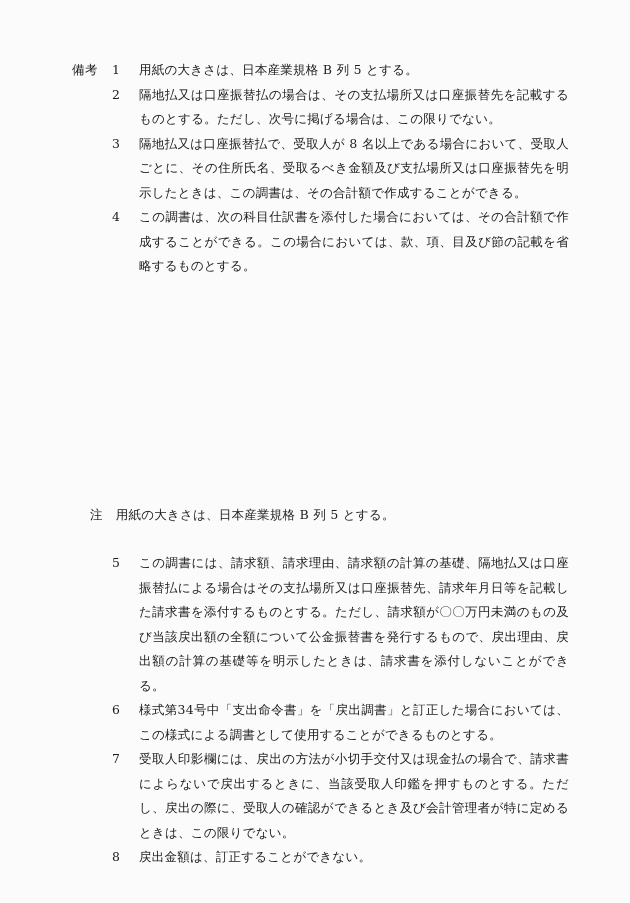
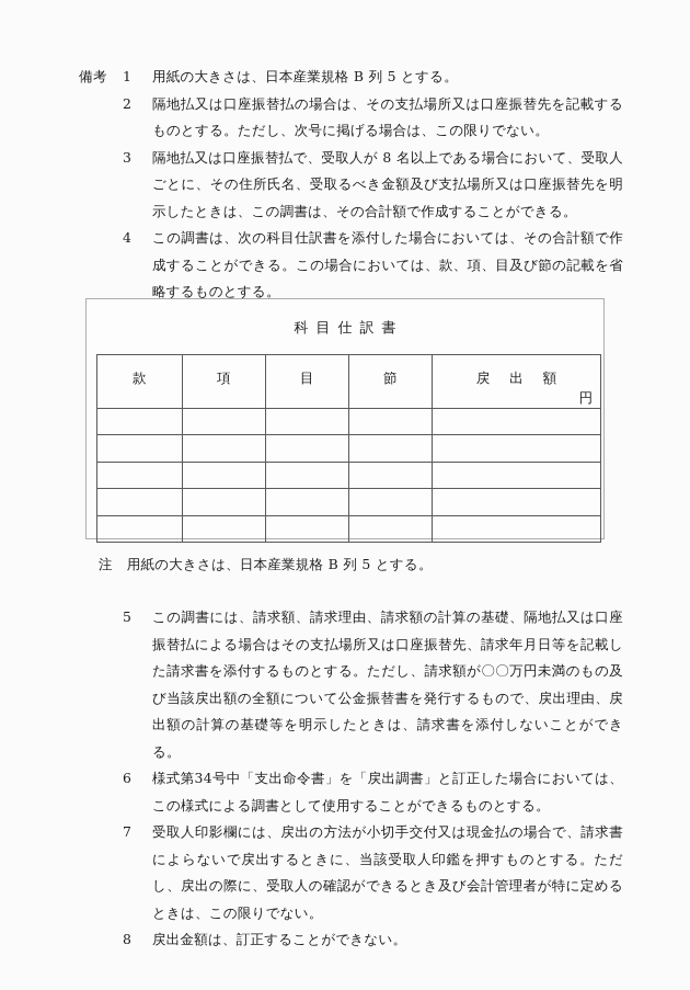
  備考
  1
  用紙の大きさは、日本産業規格 B 列 5 とする。
  2
  隔地払又は口座振替払の場合は、その支払場所又は口座振替先を記載するものとする。ただし、次号に掲げる場合は、この限りでない。
  3
  隔地払又は口座振替払で、受取人が 8 名以上である場合において、受取人ごとに、その住所氏名、受取るべき金額及び支払場所又は口座振替先を明示したときは、この調書は、その合計額で作成することができる。
  4
  この調書は、次の科目仕訳書を添付した場合においては、その合計額で作成することができる。この場合においては、款、項、目及び節の記載を省略するものとする。
+ 科目仕訳書
+ 款	項	目	節	戻出額 円
  注 用紙の大きさは、日本産業規格 B 列 5 とする。
  5
  この調書には、請求額、請求理由、請求額の計算の基礎、隔地払又は口座振替払による場合はその支払場所又は口座振替先、請求年月日等を記載した請求書を添付するものとする。ただし、請求額が〇〇万円未満のもの及び当該戻出額の全額について公金振替書を発行するもので、戻出理由、戻出額の計算の基礎等を明示したときは、請求書を添付しないことができる。
  6
  様式第34号中「支出命令書」を「戻出調書」と訂正した場合においては、この様式による調書として使用することができるものとする。
  7
  受取人印影欄には、戻出の方法が小切手交付又は現金払の場合で、請求書によらないで戻出するときに、当該受取人印鑑を押すものとする。ただし、戻出の際に、受取人の確認ができるとき及び会計管理者が特に定めるときは、この限りでない。
  8
  戻出金額は、訂正することができない。
